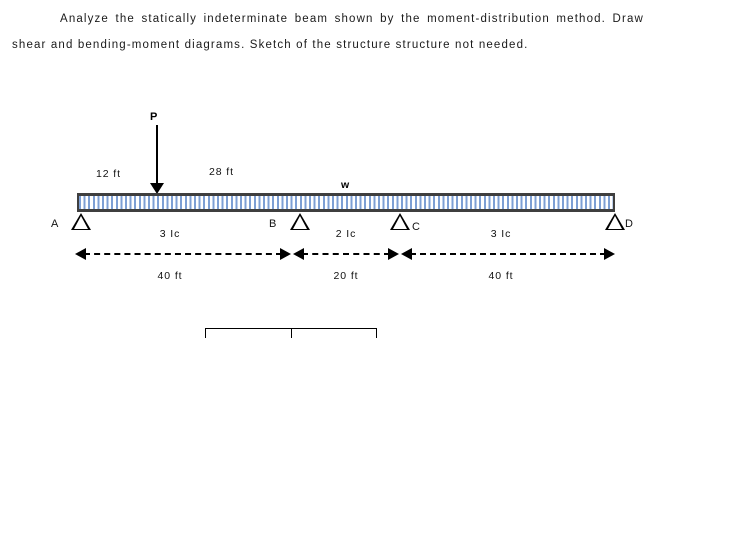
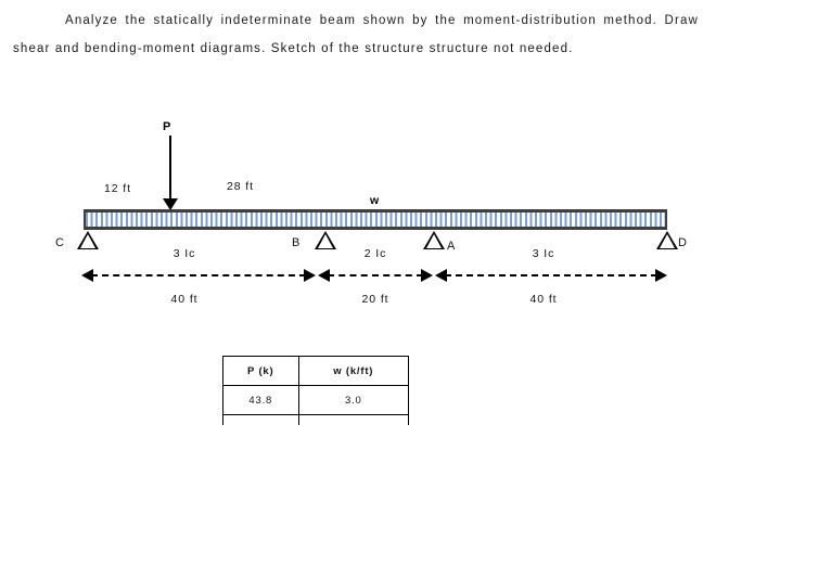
  Analyze the statically indeterminate beam shown by the moment-distribution method. Draw shear and bending-moment diagrams. Sketch of the structure structure not needed.
  P
  12 ft
  28 ft
  w
- A
+ C
  B
- C
+ A
  D
  3 Ic
  40 ft
  2 Ic
  20 ft
  3 Ic
  40 ft
+ P (k)	w (k/ft)
+ 43.8	3.0
